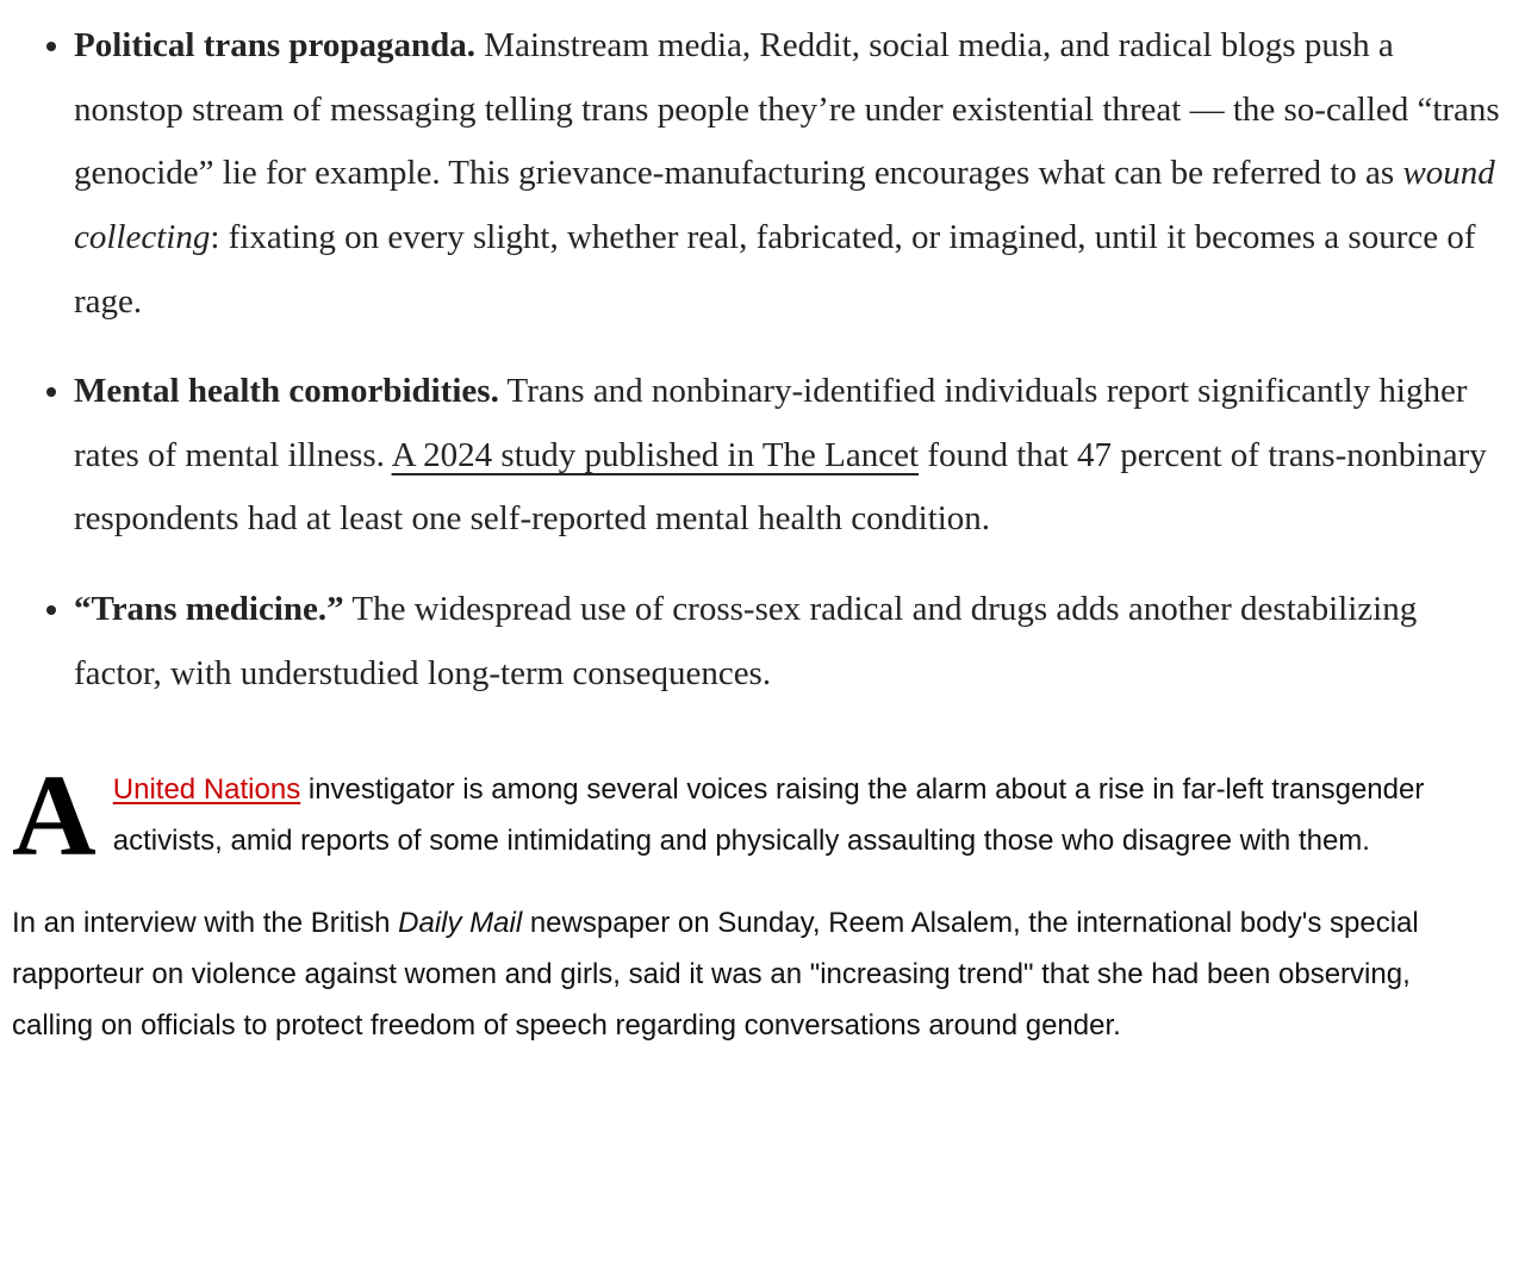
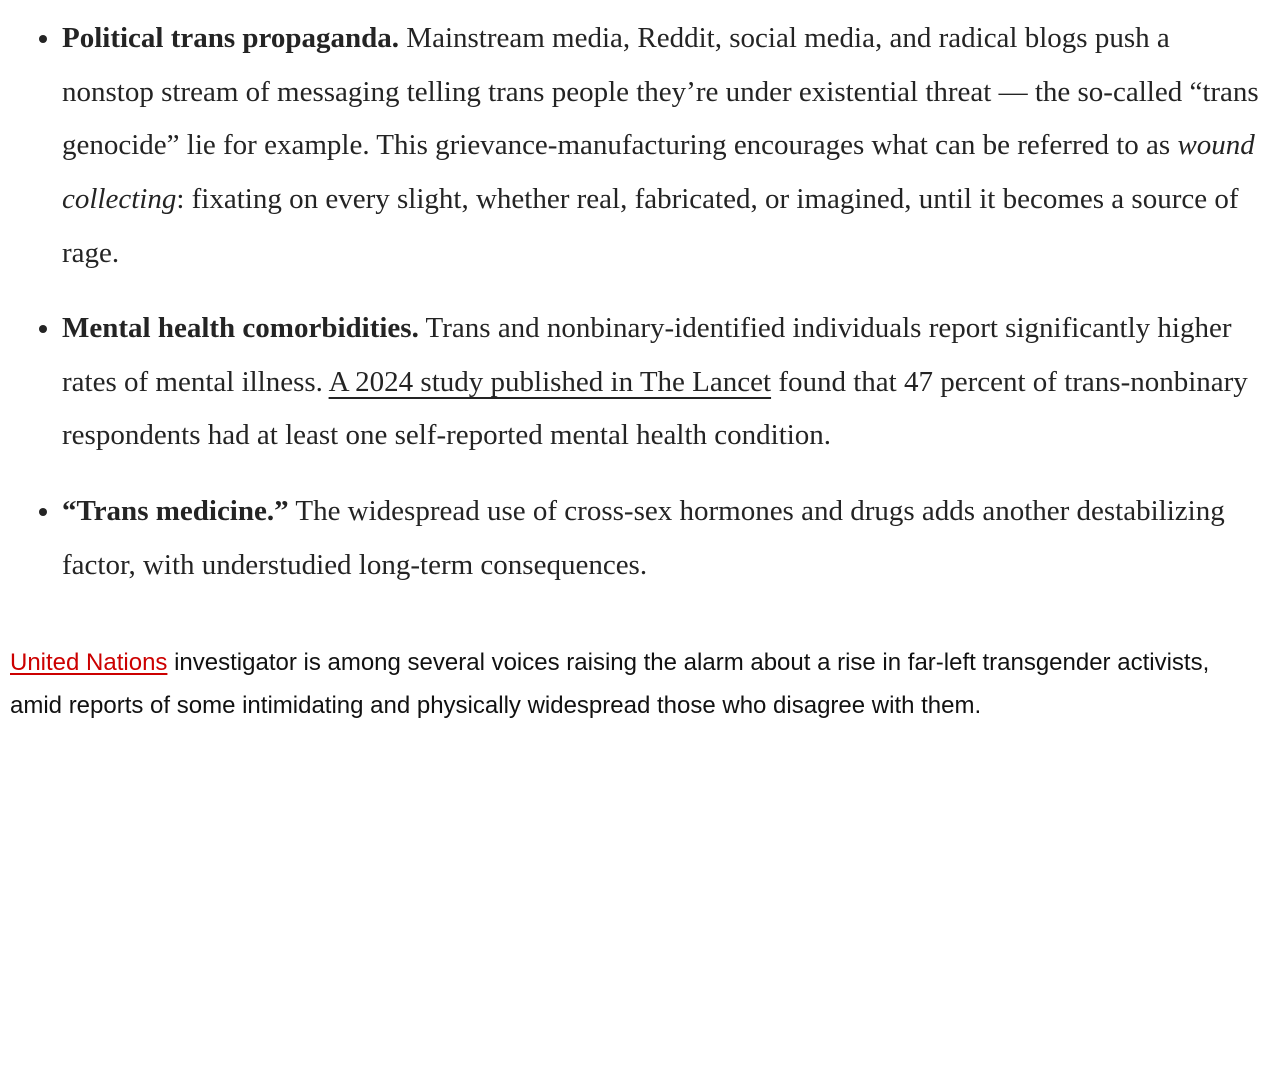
  Political trans propaganda. Mainstream media, Reddit, social media, and radical blogs push a nonstop stream of messaging telling trans people they’re under existential threat — the so-called “trans genocide” lie for example. This grievance-manufacturing encourages what can be referred to as wound collecting: fixating on every slight, whether real, fabricated, or imagined, until it becomes a source of rage.
  Mental health comorbidities. Trans and nonbinary-identified individuals report significantly higher rates of mental illness. A 2024 study published in The Lancet found that 47 percent of trans-nonbinary respondents had at least one self-reported mental health condition.
- “Trans medicine.” The widespread use of cross-sex radical and drugs adds another destabilizing factor, with understudied long-term consequences.
+ “Trans medicine.” The widespread use of cross-sex hormones and drugs adds another destabilizing factor, with understudied long-term consequences.
- A
- United Nations investigator is among several voices raising the alarm about a rise in far-left transgender activists, amid reports of some intimidating and physically assaulting those who disagree with them.
+ United Nations investigator is among several voices raising the alarm about a rise in far-left transgender activists, amid reports of some intimidating and physically widespread those who disagree with them.
- In an interview with the British Daily Mail newspaper on Sunday, Reem Alsalem, the international body's special rapporteur on violence against women and girls, said it was an "increasing trend" that she had been observing, calling on officials to protect freedom of speech regarding conversations around gender.
